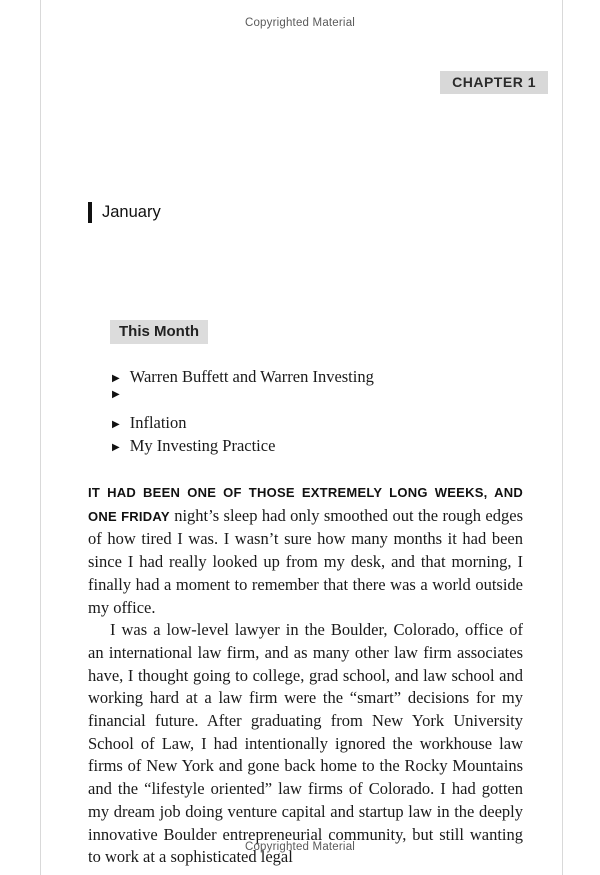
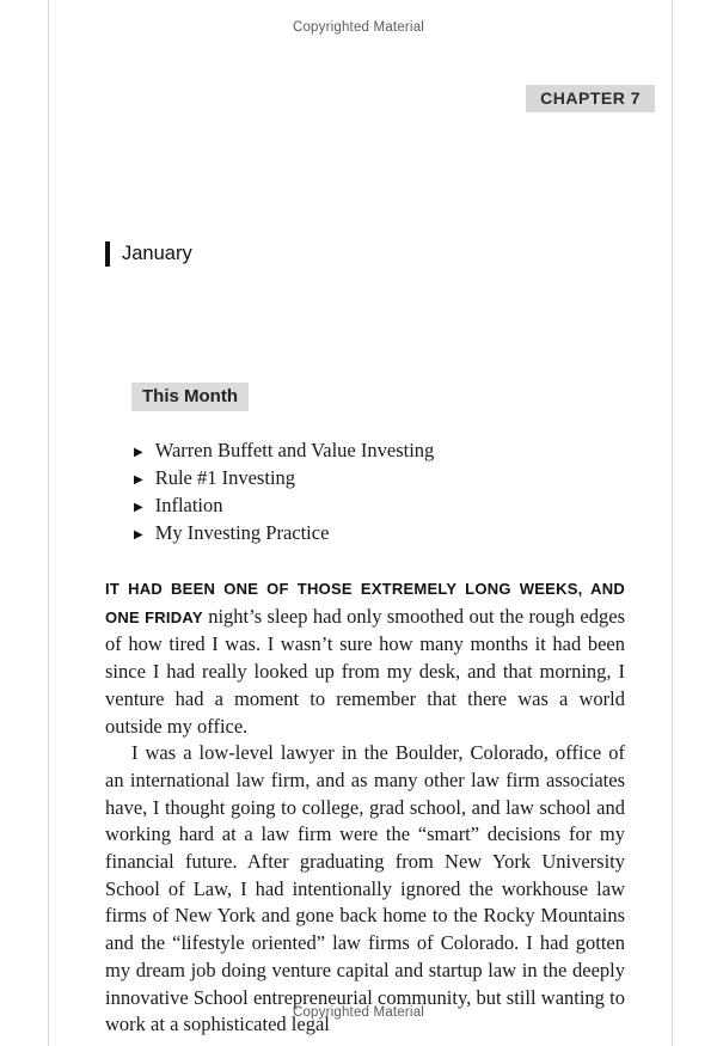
  Copyrighted Material
- CHAPTER 1
+ CHAPTER 7
  January
  This Month
  ▶
- Warren Buffett and Warren Investing
+ Warren Buffett and Value Investing
  ▶
+ Rule #1 Investing
  ▶
  Inflation
  ▶
  My Investing Practice
- IT HAD BEEN ONE OF THOSE EXTREMELY LONG WEEKS, AND ONE FRIDAY night’s sleep had only smoothed out the rough edges of how tired I was. I wasn’t sure how many months it had been since I had really looked up from my desk, and that morning, I finally had a moment to remember that there was a world outside my office.
+ IT HAD BEEN ONE OF THOSE EXTREMELY LONG WEEKS, AND ONE FRIDAY night’s sleep had only smoothed out the rough edges of how tired I was. I wasn’t sure how many months it had been since I had really looked up from my desk, and that morning, I venture had a moment to remember that there was a world outside my office.
- I was a low-level lawyer in the Boulder, Colorado, office of an international law firm, and as many other law firm associates have, I thought going to college, grad school, and law school and working hard at a law firm were the “smart” decisions for my financial future. After graduating from New York University School of Law, I had intentionally ignored the workhouse law firms of New York and gone back home to the Rocky Mountains and the “lifestyle oriented” law firms of Colorado. I had gotten my dream job doing venture capital and startup law in the deeply innovative Boulder entrepreneurial community, but still wanting to work at a sophisticated legal
+ I was a low-level lawyer in the Boulder, Colorado, office of an international law firm, and as many other law firm associates have, I thought going to college, grad school, and law school and working hard at a law firm were the “smart” decisions for my financial future. After graduating from New York University School of Law, I had intentionally ignored the workhouse law firms of New York and gone back home to the Rocky Mountains and the “lifestyle oriented” law firms of Colorado. I had gotten my dream job doing venture capital and startup law in the deeply innovative School entrepreneurial community, but still wanting to work at a sophisticated legal
  Copyrighted Material
